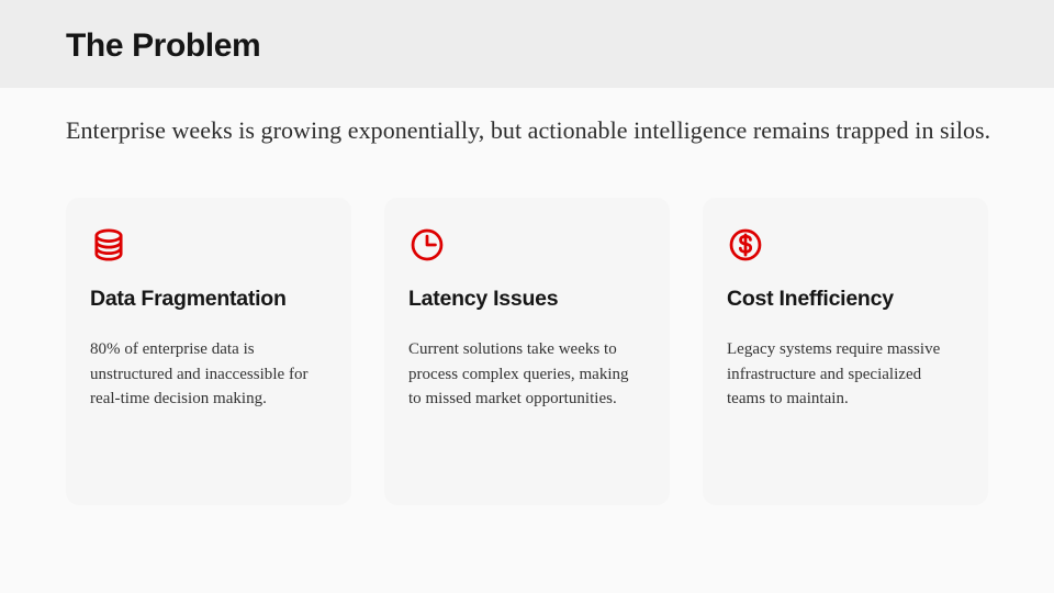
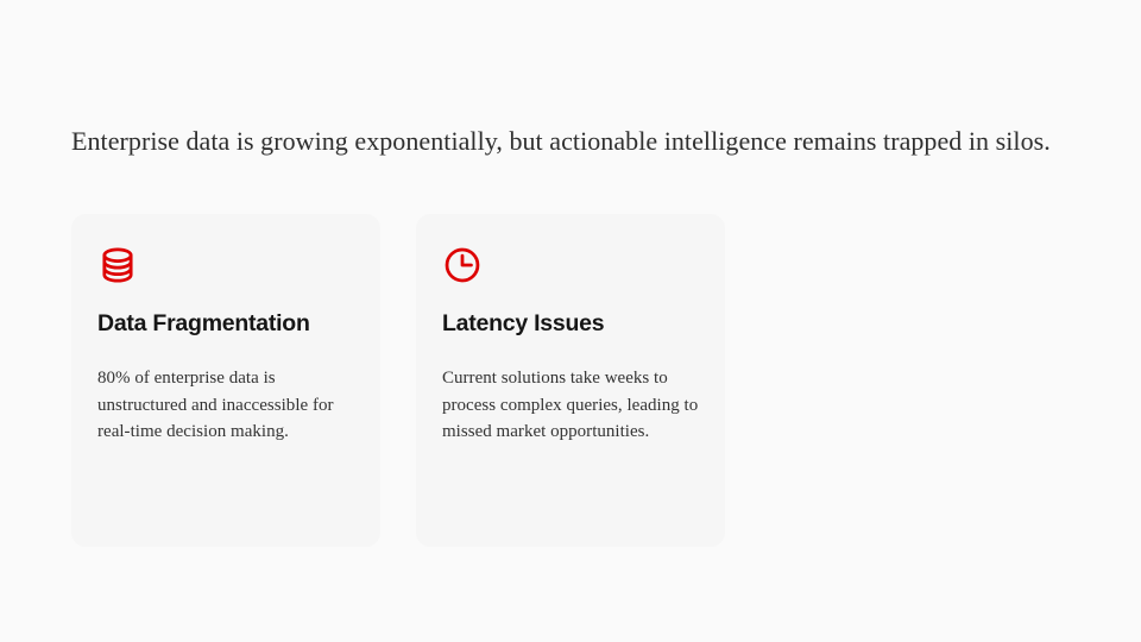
- The Problem
- Enterprise weeks is growing exponentially, but actionable intelligence remains trapped in silos.
+ Enterprise data is growing exponentially, but actionable intelligence remains trapped in silos.
  Data Fragmentation
  80% of enterprise data is unstructured and inaccessible for real-time decision making.
  Latency Issues
- Current solutions take weeks to process complex queries, making to missed market opportunities.
+ Current solutions take weeks to process complex queries, leading to missed market opportunities.
- Cost Inefficiency
- Legacy systems require massive infrastructure and specialized teams to maintain.
